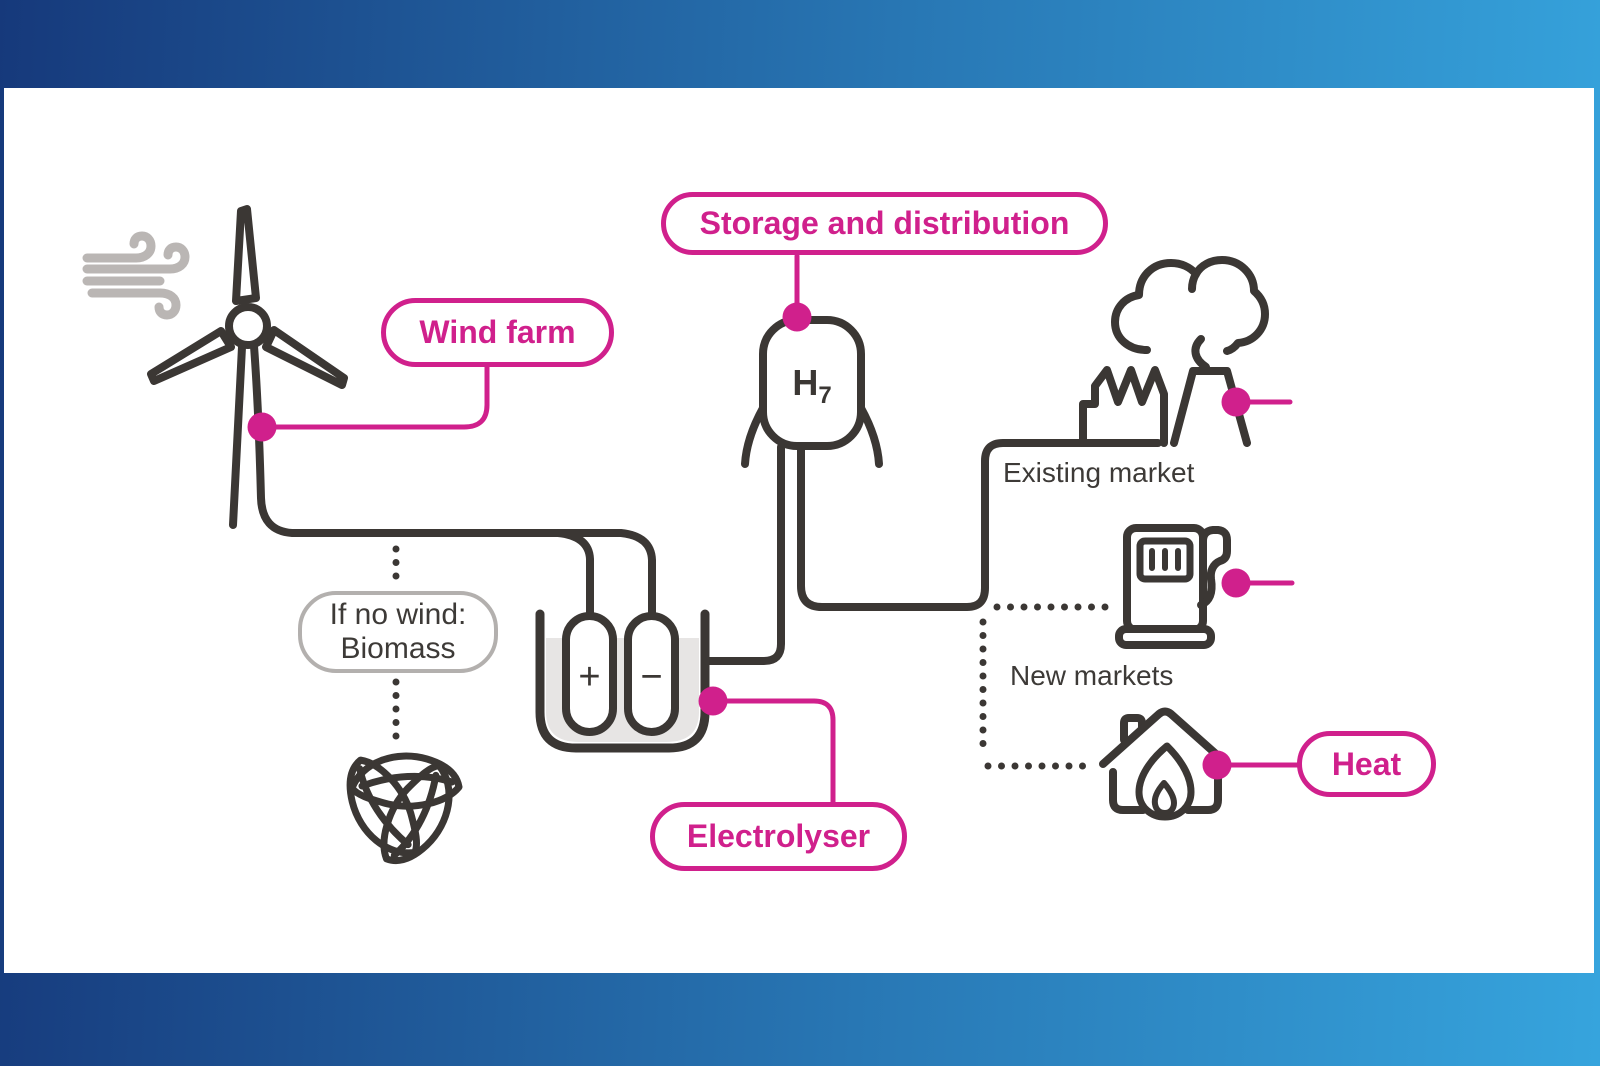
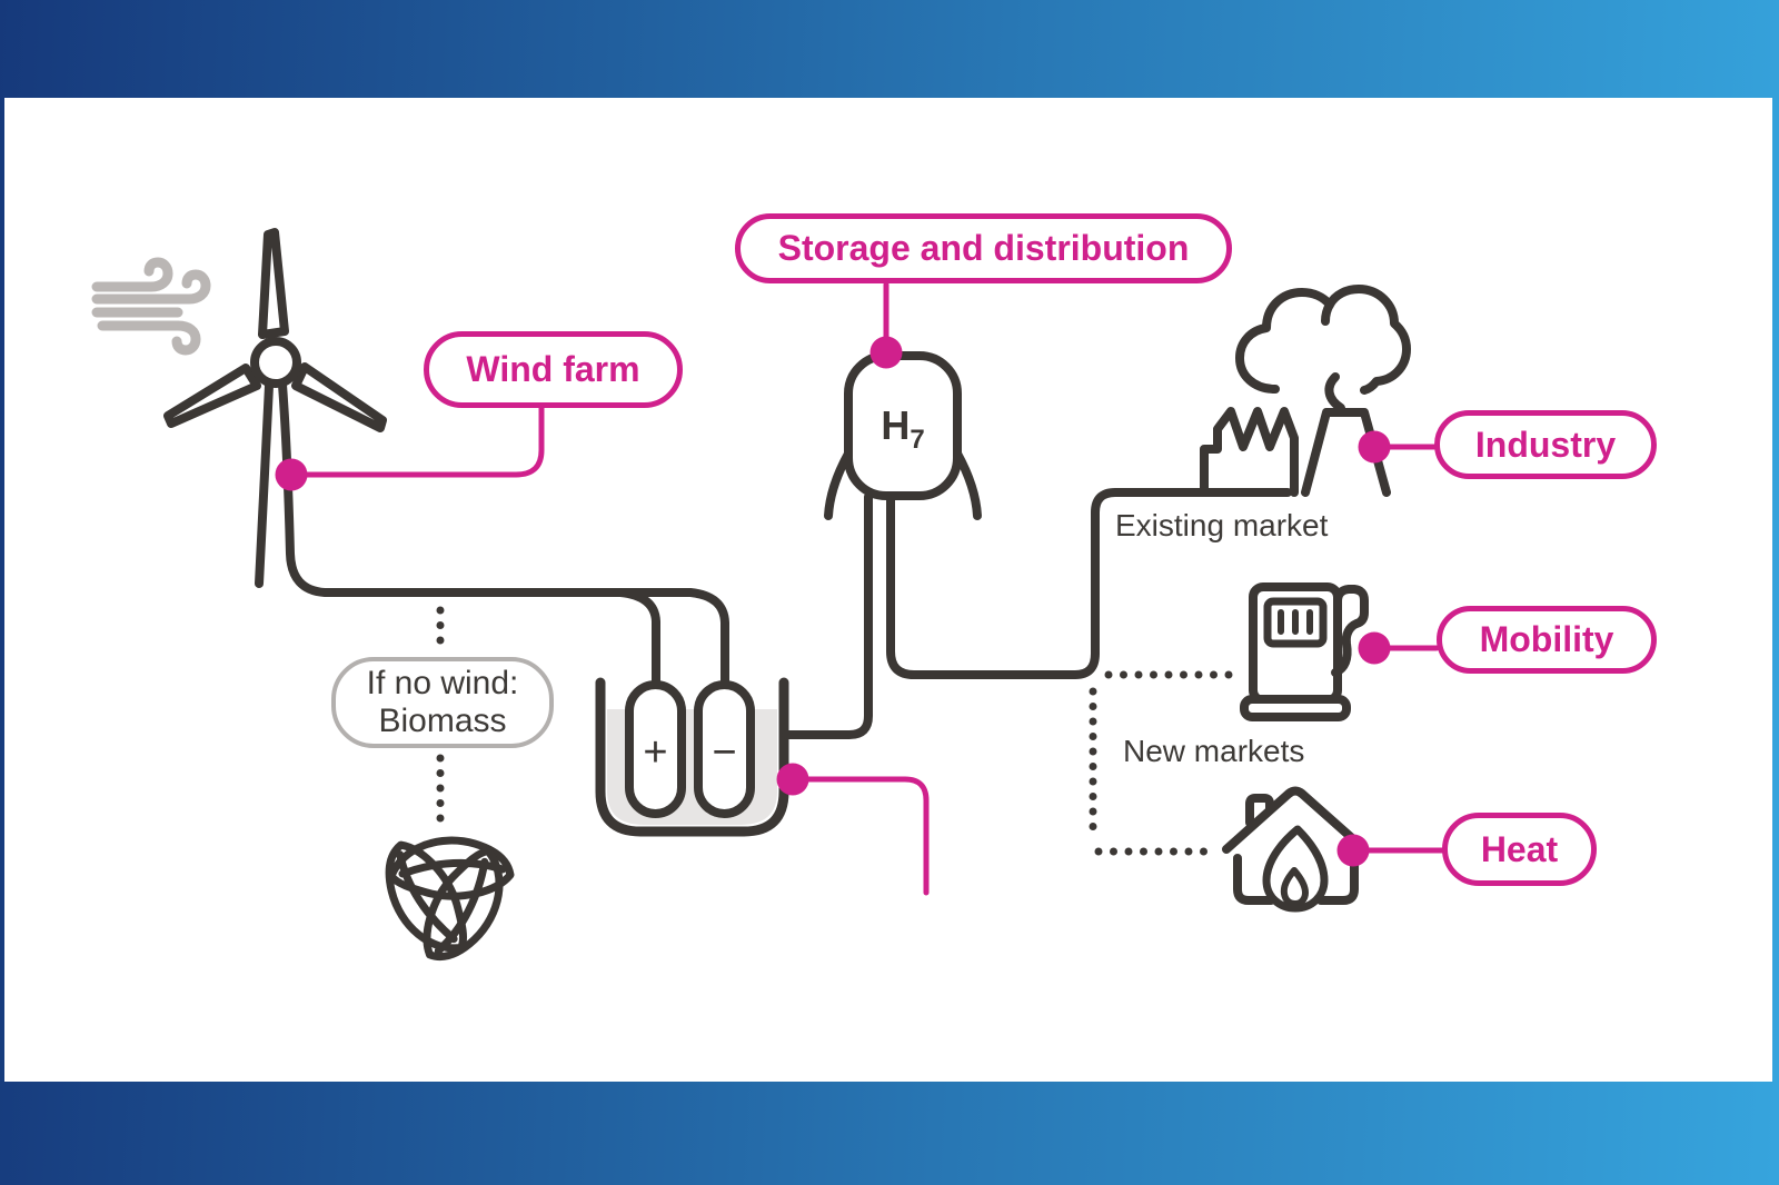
  Wind farm
  Storage and distribution
+ Industry
+ Mobility
  Heat
- Electrolyser
  If no wind:
  Biomass
  Existing market
  New markets
  H7
  +
  −
